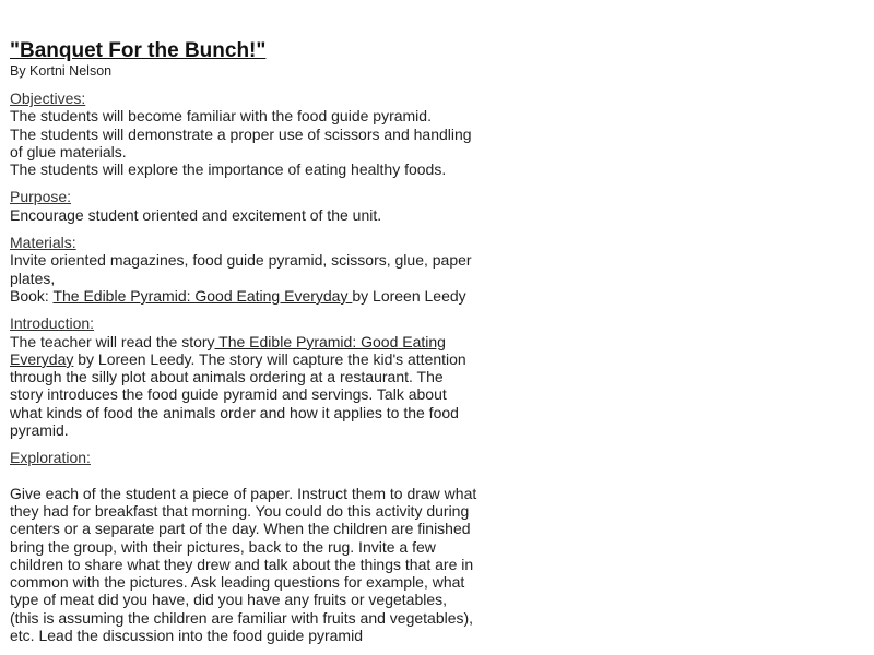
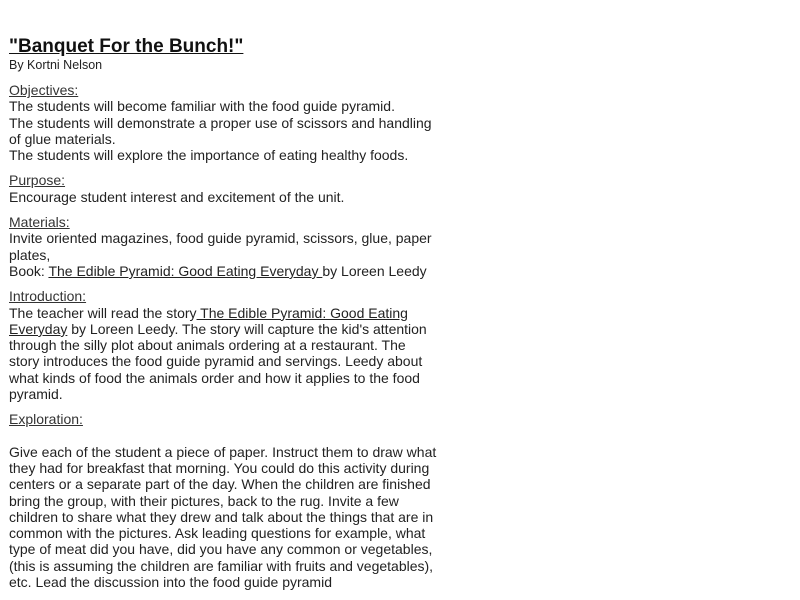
  "Banquet For the Bunch!"
  By Kortni Nelson
  Objectives:
  The students will become familiar with the food guide pyramid.
  The students will demonstrate a proper use of scissors and handling of glue materials.
  The students will explore the importance of eating healthy foods.
  Purpose:
- Encourage student oriented and excitement of the unit.
+ Encourage student interest and excitement of the unit.
  Materials:
  Invite oriented magazines, food guide pyramid, scissors, glue, paper plates,
  Book: The Edible Pyramid: Good Eating Everyday by Loreen Leedy
  Introduction:
- The teacher will read the story The Edible Pyramid: Good Eating Everyday by Loreen Leedy. The story will capture the kid's attention through the silly plot about animals ordering at a restaurant. The story introduces the food guide pyramid and servings. Talk about what kinds of food the animals order and how it applies to the food pyramid.
+ The teacher will read the story The Edible Pyramid: Good Eating Everyday by Loreen Leedy. The story will capture the kid's attention through the silly plot about animals ordering at a restaurant. The story introduces the food guide pyramid and servings. Leedy about what kinds of food the animals order and how it applies to the food pyramid.
  Exploration:
- Give each of the student a piece of paper. Instruct them to draw what they had for breakfast that morning. You could do this activity during centers or a separate part of the day. When the children are finished bring the group, with their pictures, back to the rug. Invite a few children to share what they drew and talk about the things that are in common with the pictures. Ask leading questions for example, what type of meat did you have, did you have any fruits or vegetables, (this is assuming the children are familiar with fruits and vegetables), etc. Lead the discussion into the food guide pyramid
+ Give each of the student a piece of paper. Instruct them to draw what they had for breakfast that morning. You could do this activity during centers or a separate part of the day. When the children are finished bring the group, with their pictures, back to the rug. Invite a few children to share what they drew and talk about the things that are in common with the pictures. Ask leading questions for example, what type of meat did you have, did you have any common or vegetables, (this is assuming the children are familiar with fruits and vegetables), etc. Lead the discussion into the food guide pyramid
